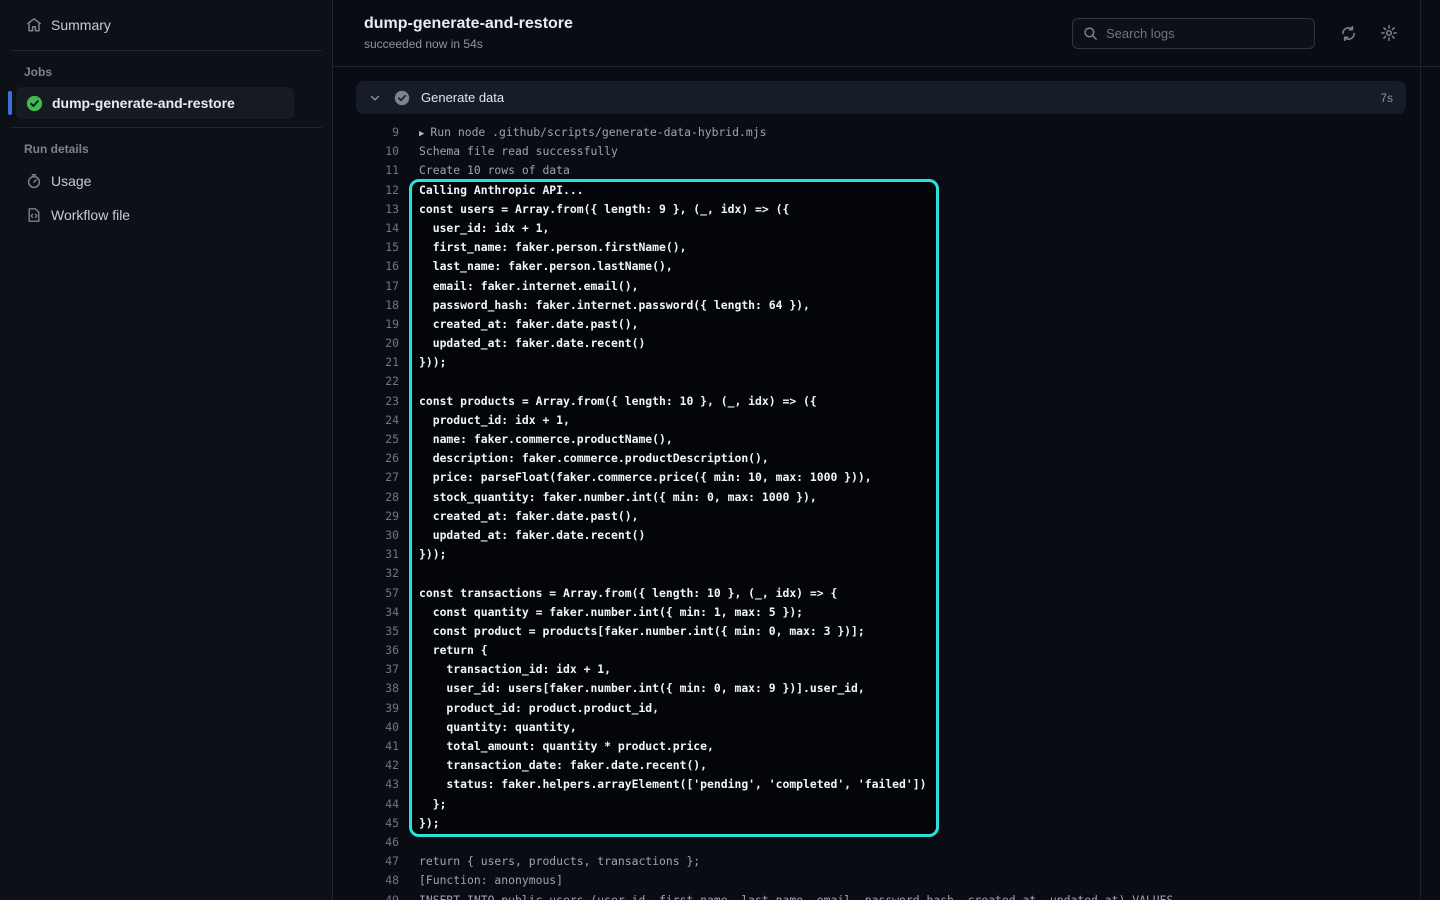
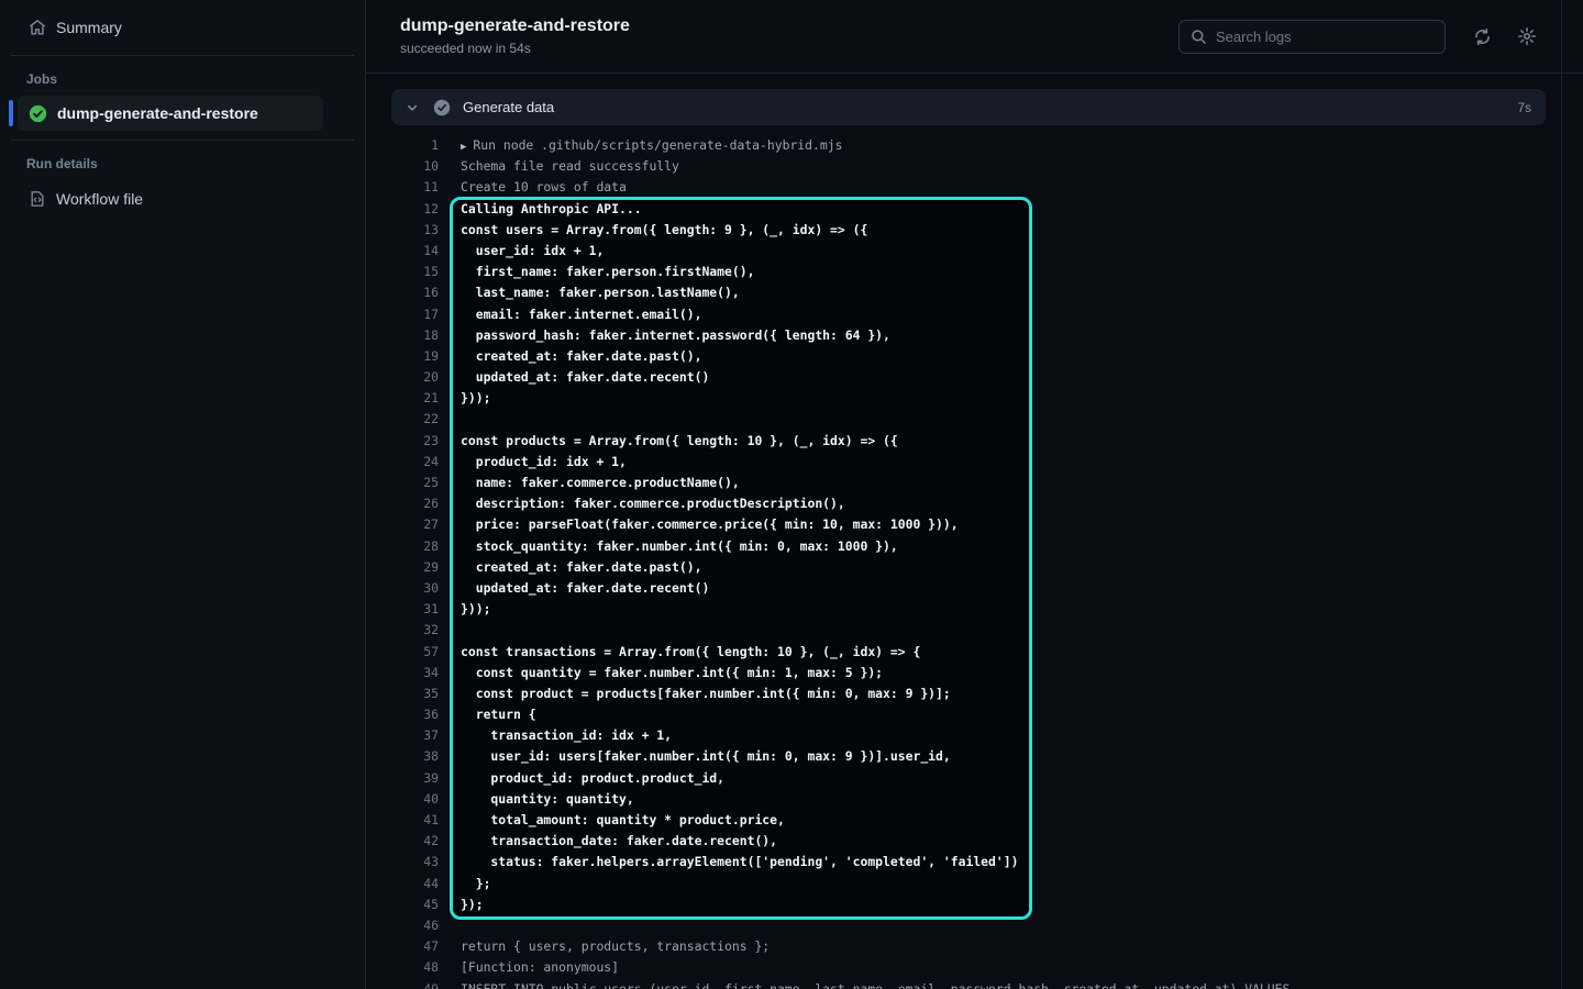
  Summary
  Jobs
  dump-generate-and-restore
  Run details
- Usage
  Workflow file
  dump-generate-and-restore
  succeeded now in 54s
  Search logs
  Generate data
  7s
- 9
+ 1
  ▶ Run node .github/scripts/generate-data-hybrid.mjs
  10
  Schema file read successfully
  11
  Create 10 rows of data
  12
  Calling Anthropic API...
  13
  const users = Array.from({ length: 9 }, (_, idx) => ({
  14
  user_id: idx + 1,
  15
  first_name: faker.person.firstName(),
  16
  last_name: faker.person.lastName(),
  17
  email: faker.internet.email(),
  18
  password_hash: faker.internet.password({ length: 64 }),
  19
  created_at: faker.date.past(),
  20
  updated_at: faker.date.recent()
  21
  }));
  22
  23
  const products = Array.from({ length: 10 }, (_, idx) => ({
  24
  product_id: idx + 1,
  25
  name: faker.commerce.productName(),
  26
  description: faker.commerce.productDescription(),
  27
  price: parseFloat(faker.commerce.price({ min: 10, max: 1000 })),
  28
  stock_quantity: faker.number.int({ min: 0, max: 1000 }),
  29
  created_at: faker.date.past(),
  30
  updated_at: faker.date.recent()
  31
  }));
  32
  57
  const transactions = Array.from({ length: 10 }, (_, idx) => {
  34
  const quantity = faker.number.int({ min: 1, max: 5 });
  35
- const product = products[faker.number.int({ min: 0, max: 3 })];
+ const product = products[faker.number.int({ min: 0, max: 9 })];
  36
  return {
  37
  transaction_id: idx + 1,
  38
  user_id: users[faker.number.int({ min: 0, max: 9 })].user_id,
  39
  product_id: product.product_id,
  40
  quantity: quantity,
  41
  total_amount: quantity * product.price,
  42
  transaction_date: faker.date.recent(),
  43
  status: faker.helpers.arrayElement(['pending', 'completed', 'failed'])
  44
  };
  45
  });
  46
  47
  return { users, products, transactions };
  48
  [Function: anonymous]
